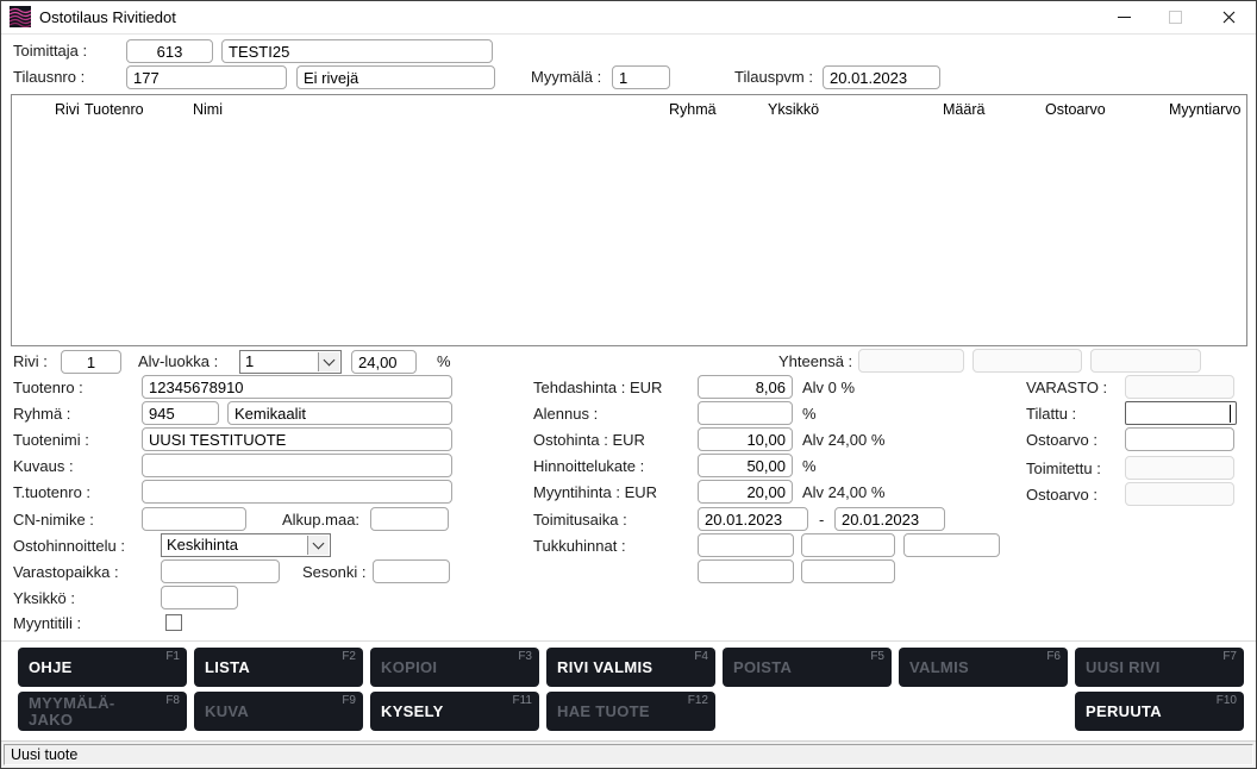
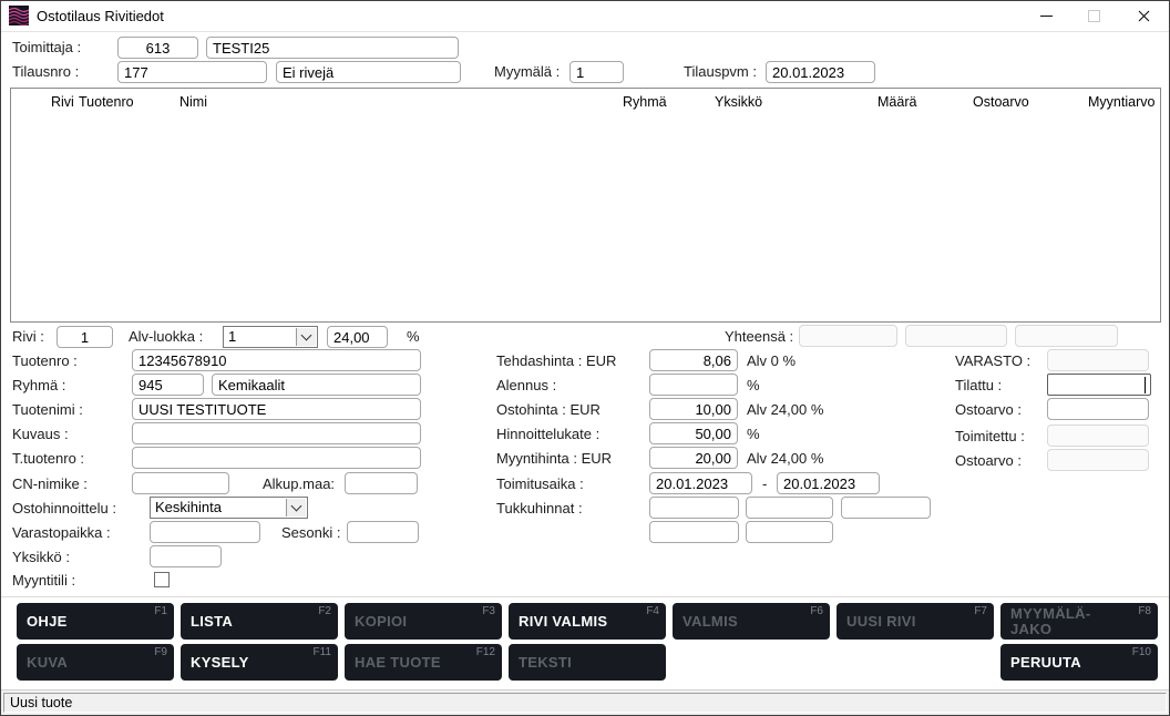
  Ostotilaus Rivitiedot
  Toimittaja :
  613
  TESTI25
  Tilausnro :
  177
  Ei rivejä
  Myymälä :
  1
  Tilauspvm :
  20.01.2023
  Rivi
  Tuotenro
  Nimi
  Ryhmä
  Yksikkö
  Määrä
  Ostoarvo
  Myyntiarvo
  Rivi :
  1
  Alv-luokka :
  1
  24,00
  %
  Yhteensä :
  Tuotenro :
  12345678910
  Tehdashinta : EUR
  8,06
  Alv 0 %
  VARASTO :
  Ryhmä :
  945
  Kemikaalit
  Alennus :
  %
  Tilattu :
  Tuotenimi :
  UUSI TESTITUOTE
  Ostohinta : EUR
  10,00
  Alv 24,00 %
  Ostoarvo :
  Kuvaus :
  Hinnoittelukate :
  50,00
  %
  Toimitettu :
  T.tuotenro :
  Myyntihinta : EUR
  20,00
  Alv 24,00 %
  Ostoarvo :
  CN-nimike :
  Alkup.maa:
  Toimitusaika :
  20.01.2023
  -
  20.01.2023
  Ostohinnoittelu :
  Keskihinta
  Tukkuhinnat :
  Varastopaikka :
  Sesonki :
  Yksikkö :
  Myyntitili :
  OHJE
  F1
  LISTA
  F2
  KOPIOI
  F3
  RIVI VALMIS
  F4
- POISTA
- F5
  VALMIS
  F6
  UUSI RIVI
  F7
  MYYMÄLÄ-JAKO
  F8
  KUVA
  F9
  KYSELY
  F11
  HAE TUOTE
  F12
+ TEKSTI
  PERUUTA
  F10
  Uusi tuote
